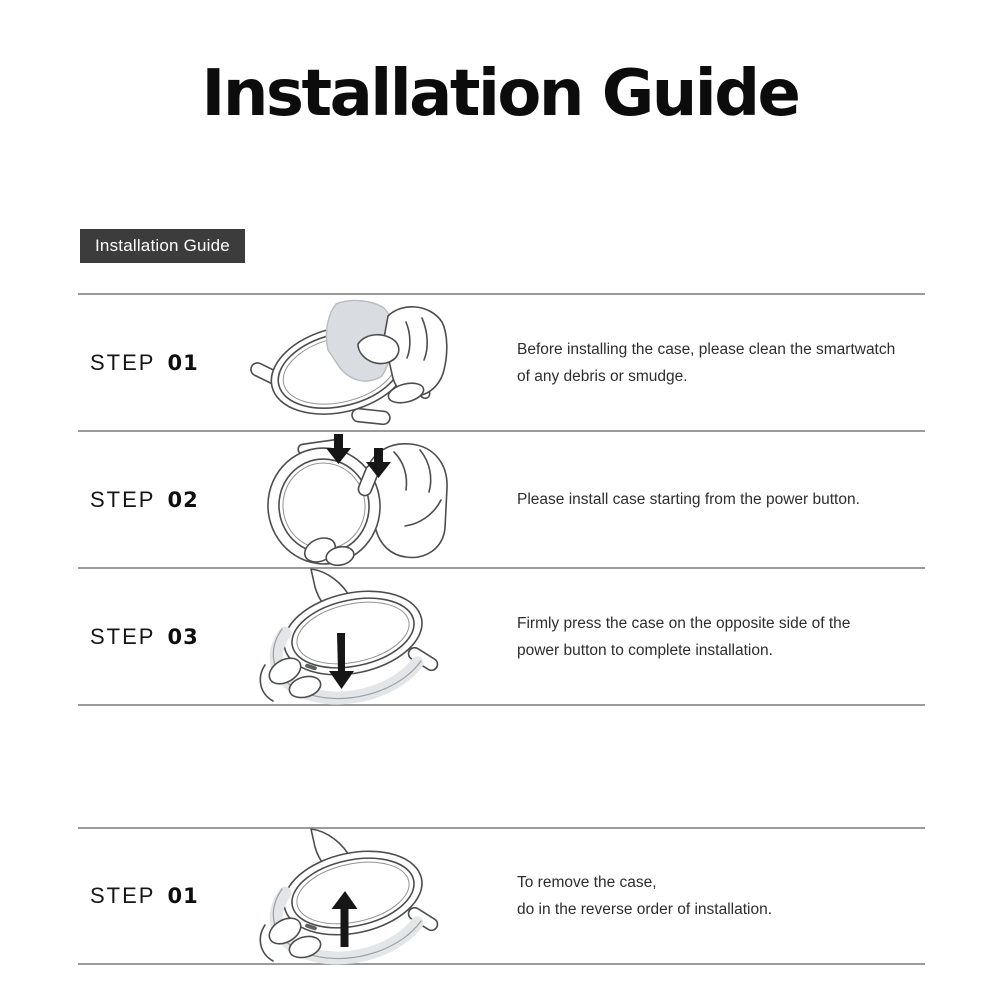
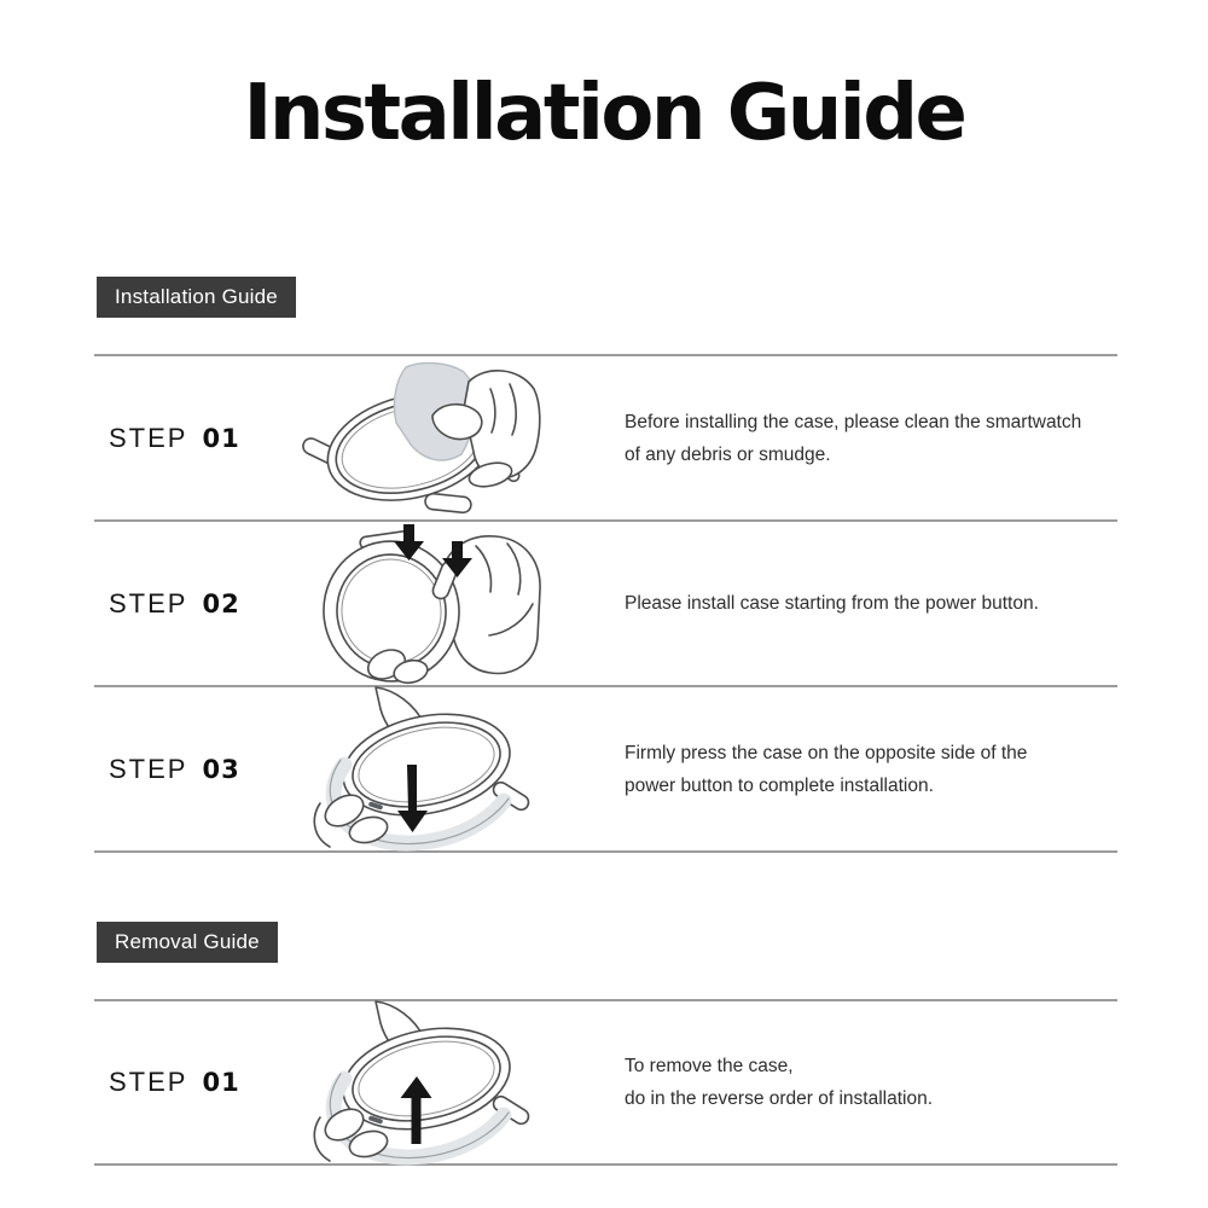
  Installation Guide
  Installation Guide
  STEP
  01
  Before installing the case, please clean the smartwatch
  of any debris or smudge.
  STEP
  02
  Please install case starting from the power button.
  STEP
  03
  Firmly press the case on the opposite side of the
  power button to complete installation.
+ Removal Guide
  STEP
  01
  To remove the case,
  do in the reverse order of installation.
